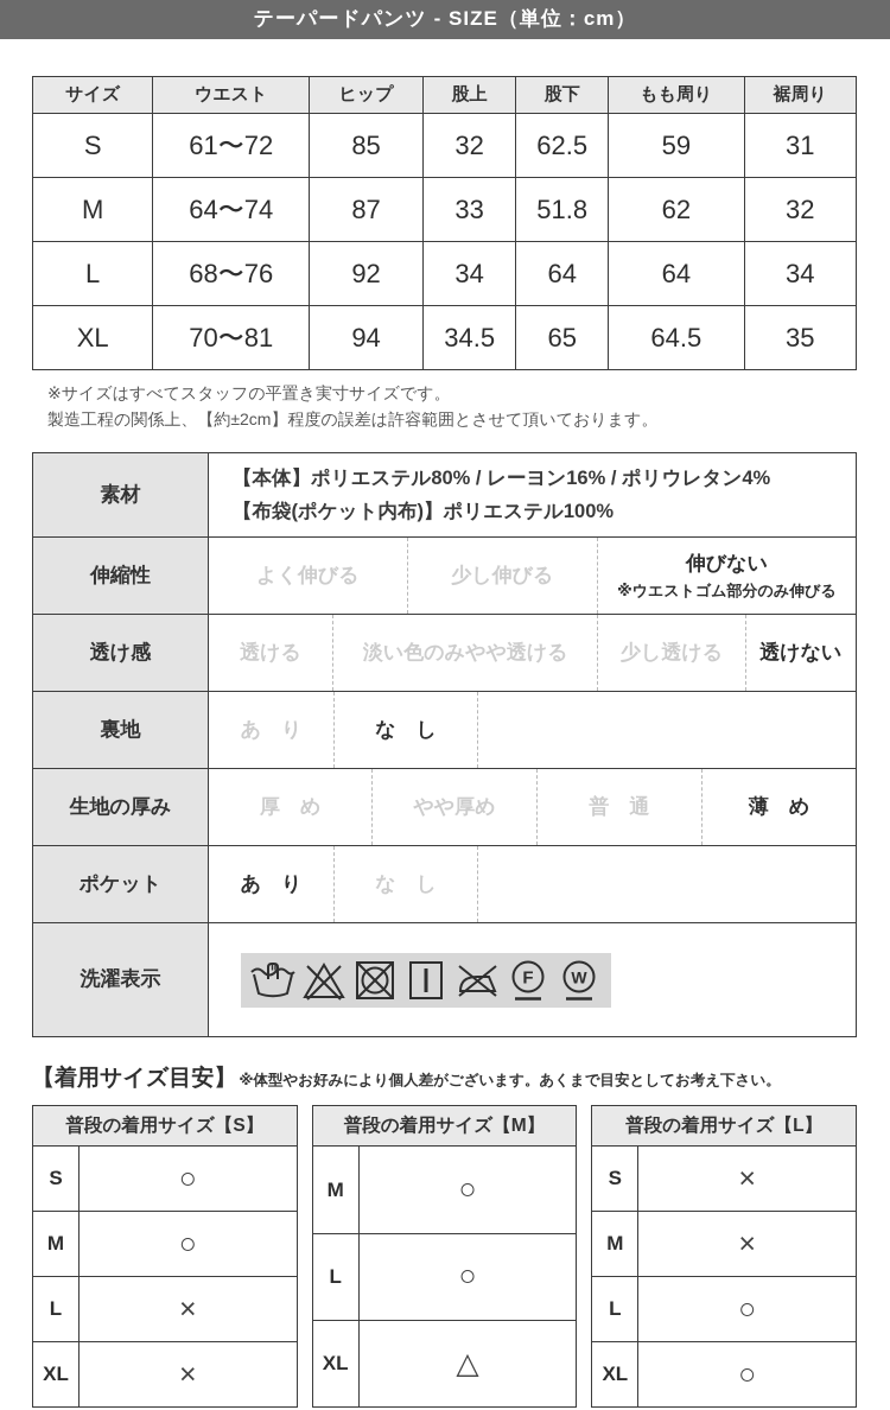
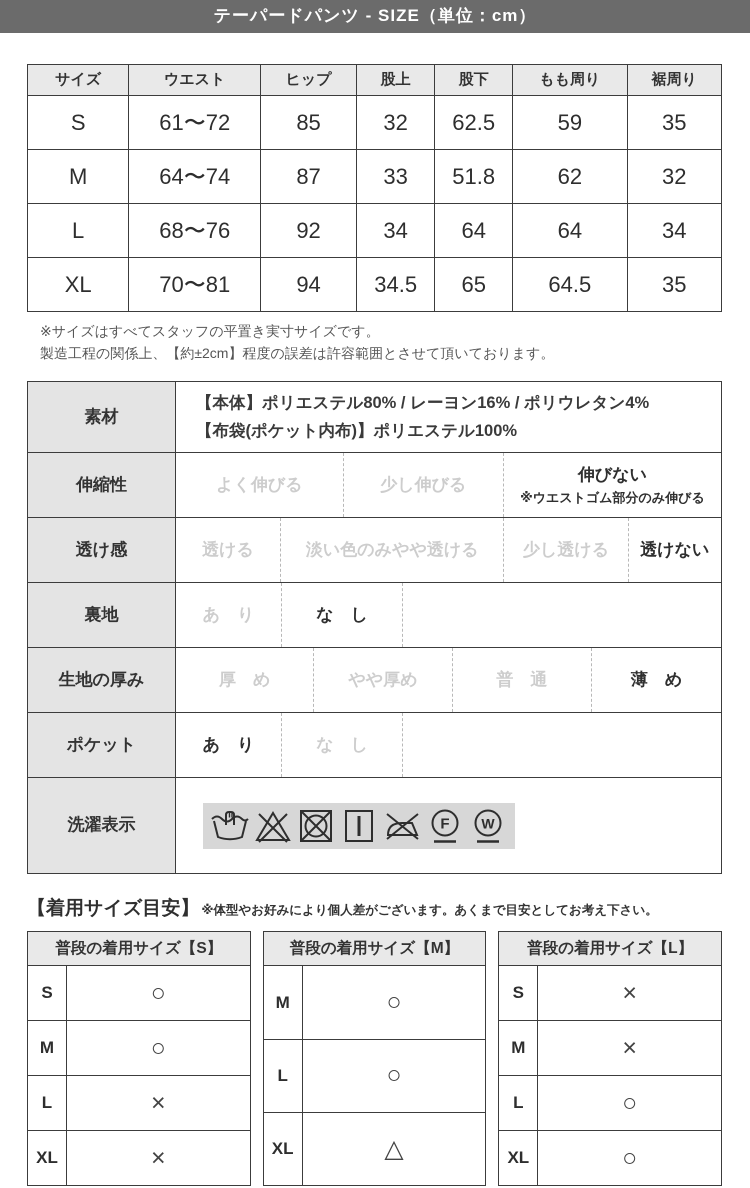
  テーパードパンツ - SIZE（単位：cm）
  サイズ	ウエスト	ヒップ	股上	股下	もも周り	裾周り
- S	61〜72	85	32	62.5	59	31
+ S	61〜72	85	32	62.5	59	35
  M	64〜74	87	33	51.8	62	32
  L	68〜76	92	34	64	64	34
  XL	70〜81	94	34.5	65	64.5	35
  ※サイズはすべてスタッフの平置き実寸サイズです。
  製造工程の関係上、【約±2cm】程度の誤差は許容範囲とさせて頂いております。
  素材	【本体】ポリエステル80% / レーヨン16% / ポリウレタン4% 【布袋(ポケット内布)】ポリエステル100%
  伸縮性	よく伸びる 少し伸びる 伸びない ※ウエストゴム部分のみ伸びる
  透け感	透ける 淡い色のみやや透ける 少し透ける 透けない
  裏地	あ り な し
  生地の厚み	厚 め やや厚め 普 通 薄 め
  ポケット	あ り な し
  洗濯表示	F W
  【着用サイズ目安】
  ※体型やお好みにより個人差がございます。あくまで目安としてお考え下さい。
  普段の着用サイズ【S】
  S	○
  M	○
  L	×
  XL	×
  普段の着用サイズ【M】
  M	○
  L	○
  XL	△
  普段の着用サイズ【L】
  S	×
  M	×
  L	○
  XL	○
